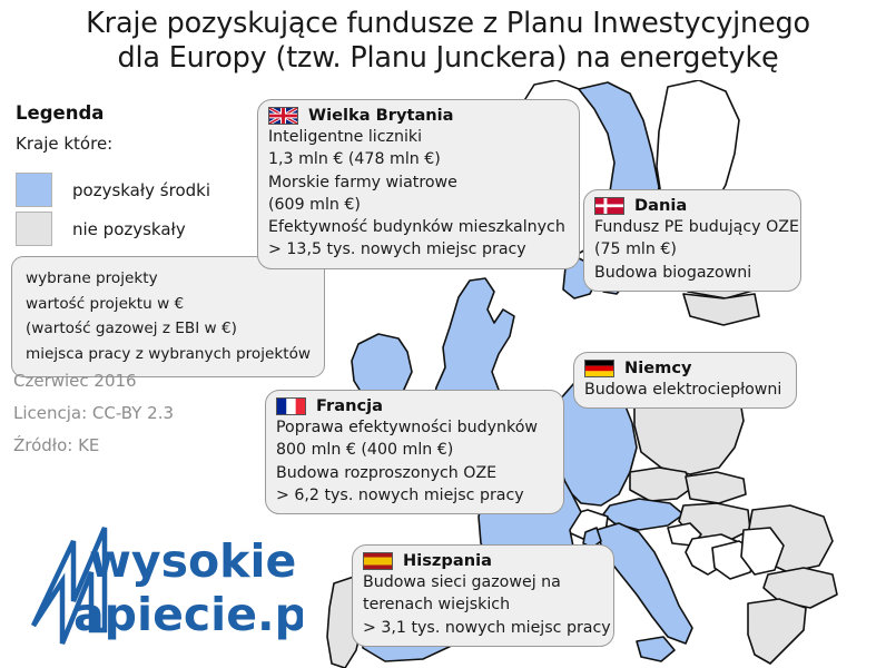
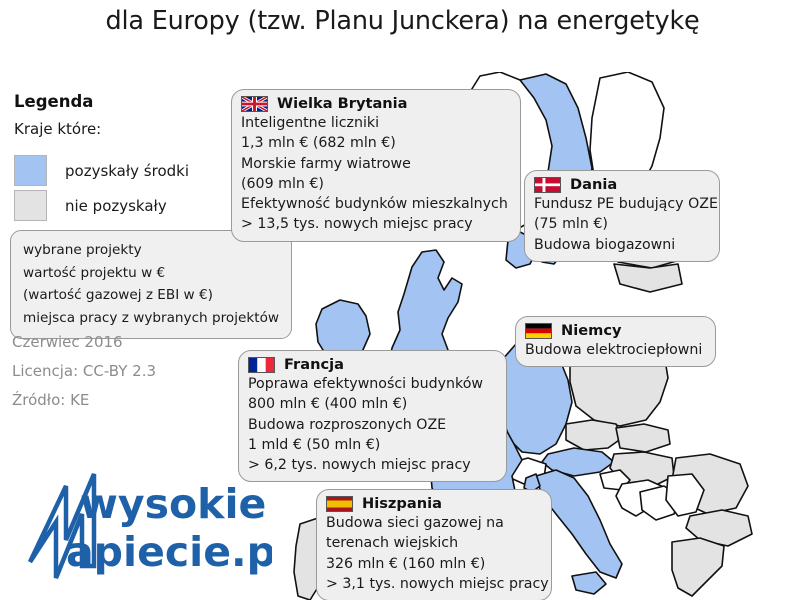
- Kraje pozyskujące fundusze z Planu Inwestycyjnego
  dla Europy (tzw. Planu Junckera) na energetykę
  Legenda
  Kraje które:
  pozyskały środki
  nie pozyskały
  wybrane projekty
  wartość projektu w €
  (wartość gazowej z EBI w €)
  miejsca pracy z wybranych projektów
  Czerwiec 2016
  Licencja: CC-BY 2.3
  Źródło: KE
  wysokie
  apiecie.p
  Wielka Brytania
  Inteligentne liczniki
- 1,3 mln € (478 mln €)
+ 1,3 mln € (682 mln €)
  Morskie farmy wiatrowe
  (609 mln €)
  Efektywność budynków mieszkalnych
  > 13,5 tys. nowych miejsc pracy
  Dania
  Fundusz PE budujący OZE
  (75 mln €)
  Budowa biogazowni
  Niemcy
  Budowa elektrociepłowni
  Francja
  Poprawa efektywności budynków
  800 mln € (400 mln €)
  Budowa rozproszonych OZE
+ 1 mld € (50 mln €)
  > 6,2 tys. nowych miejsc pracy
  Hiszpania
  Budowa sieci gazowej na
  terenach wiejskich
+ 326 mln € (160 mln €)
  > 3,1 tys. nowych miejsc pracy
